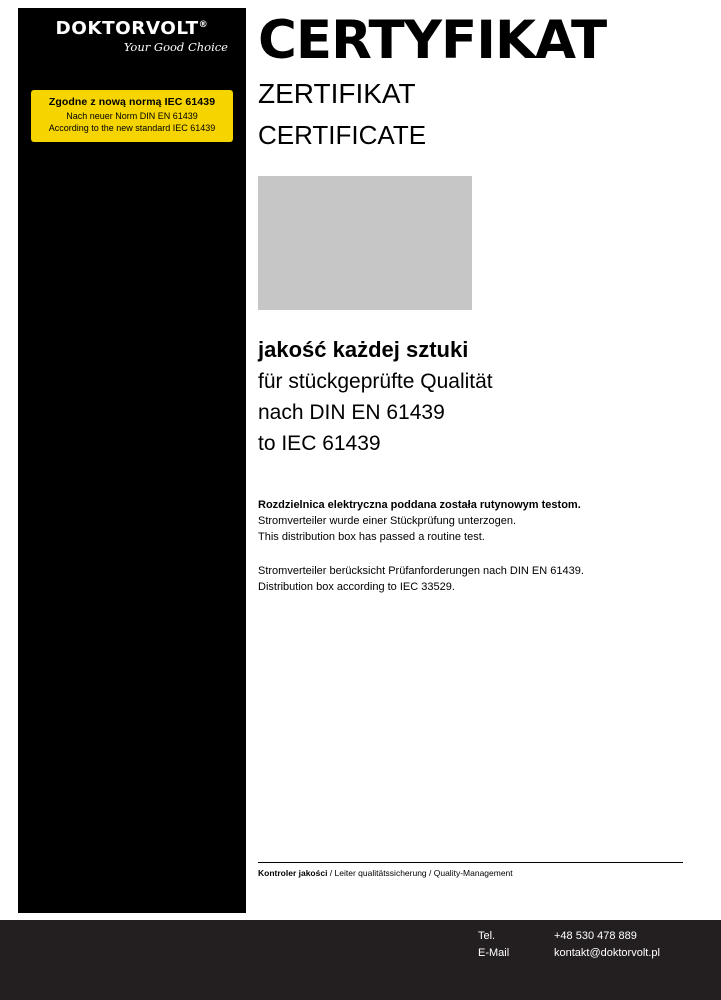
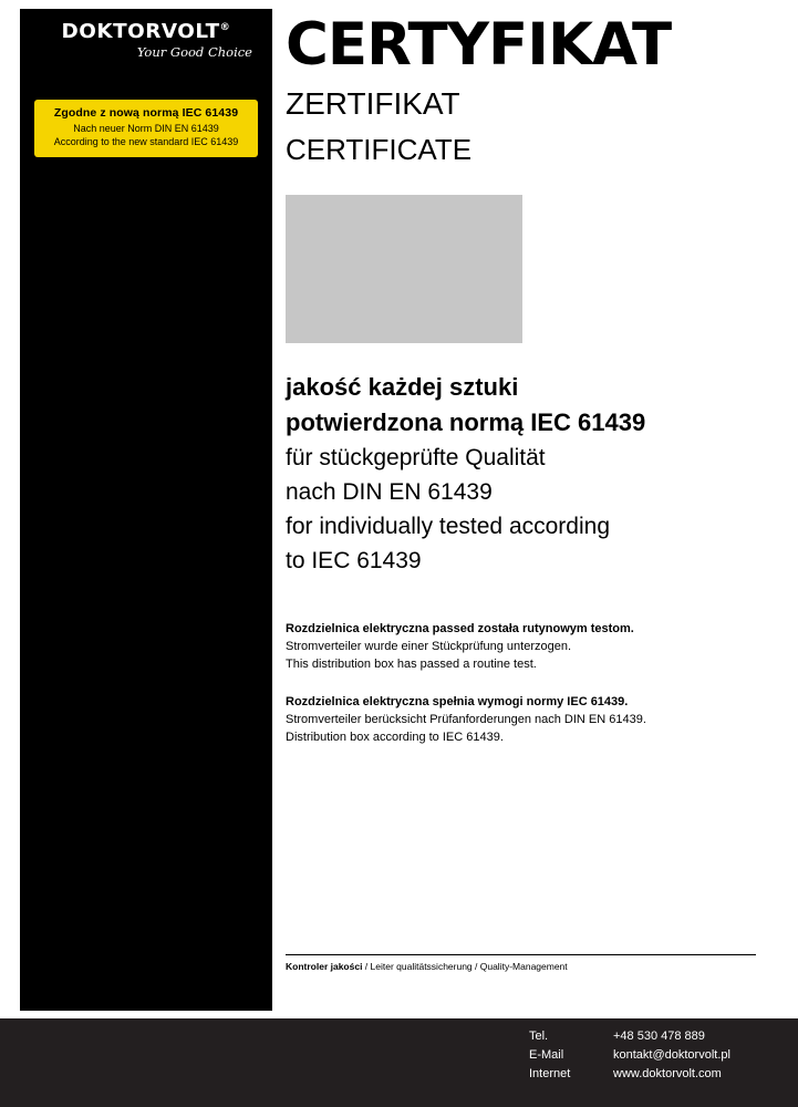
  DOKTORVOLT®
  Your Good Choice
  Zgodne z nową normą IEC 61439
  Nach neuer Norm DIN EN 61439
  According to the new standard IEC 61439
  CERTYFIKAT
  ZERTIFIKAT
  CERTIFICATE
  jakość każdej sztuki
+ potwierdzona normą IEC 61439
  für stückgeprüfte Qualität
  nach DIN EN 61439
+ for individually tested according
  to IEC 61439
- Rozdzielnica elektryczna poddana została rutynowym testom.
+ Rozdzielnica elektryczna passed została rutynowym testom.
  Stromverteiler wurde einer Stückprüfung unterzogen.
  This distribution box has passed a routine test.
+ Rozdzielnica elektryczna spełnia wymogi normy IEC 61439.
  Stromverteiler berücksicht Prüfanforderungen nach DIN EN 61439.
- Distribution box according to IEC 33529.
+ Distribution box according to IEC 61439.
  Kontroler jakości / Leiter qualitätssicherung / Quality-Management
  Tel. +48 530 478 889
  E-Mail kontakt@doktorvolt.pl
+ Internet www.doktorvolt.com
